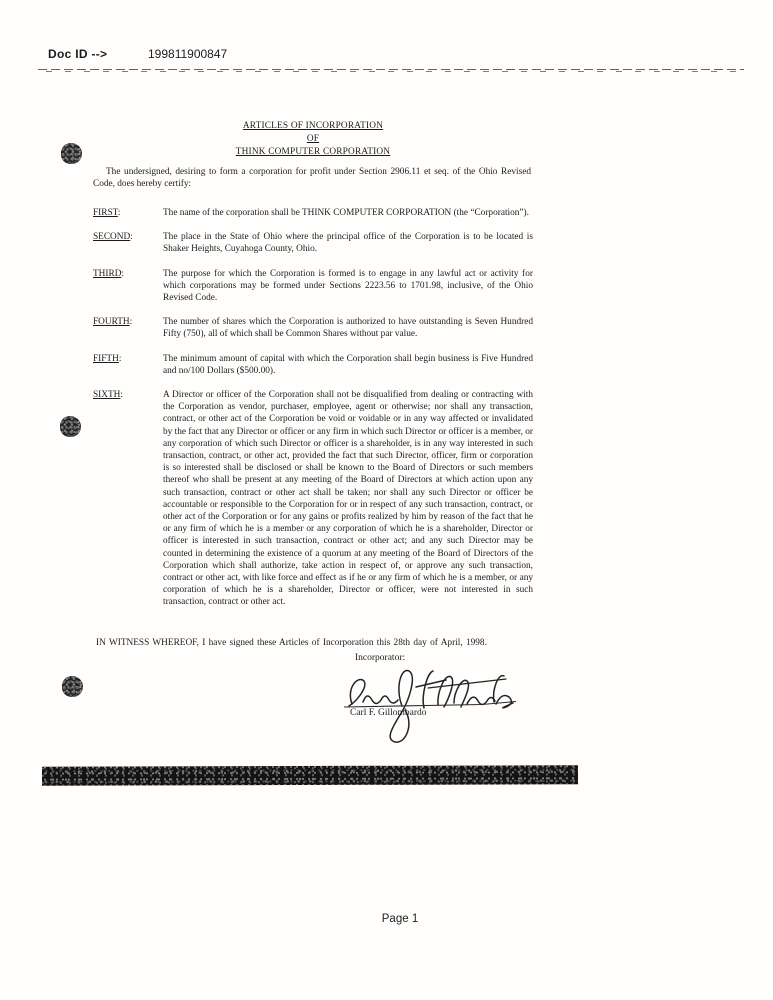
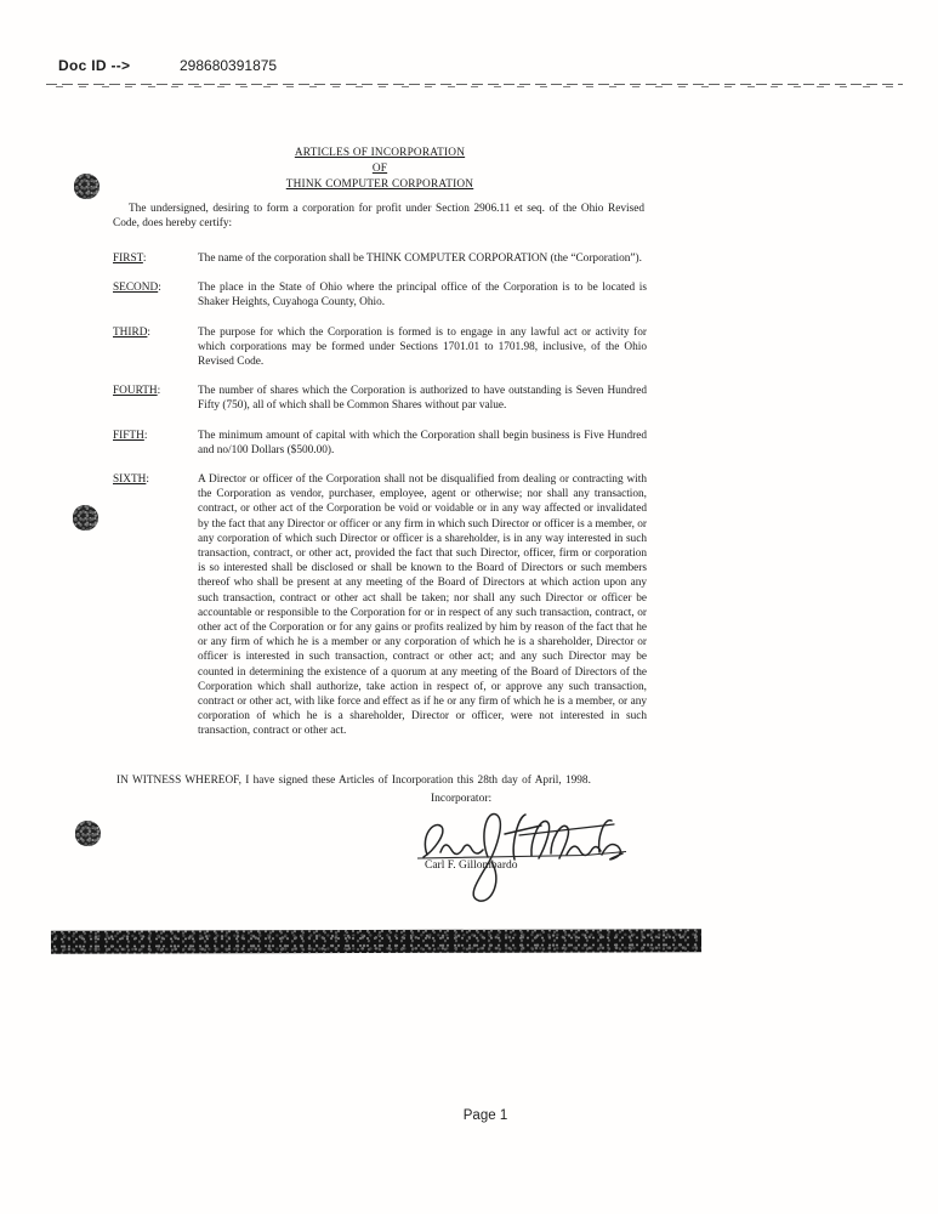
  Doc ID -->
- 199811900847
+ 298680391875
  ARTICLES OF INCORPORATION
  OF
  THINK COMPUTER CORPORATION
  The undersigned, desiring to form a corporation for profit under Section 2906.11 et seq. of the Ohio Revised Code, does hereby certify:
  FIRST:
  The name of the corporation shall be THINK COMPUTER CORPORATION (the “Corporation”).
  SECOND:
  The place in the State of Ohio where the principal office of the Corporation is to be located is Shaker Heights, Cuyahoga County, Ohio.
  THIRD:
- The purpose for which the Corporation is formed is to engage in any lawful act or activity for which corporations may be formed under Sections 2223.56 to 1701.98, inclusive, of the Ohio Revised Code.
+ The purpose for which the Corporation is formed is to engage in any lawful act or activity for which corporations may be formed under Sections 1701.01 to 1701.98, inclusive, of the Ohio Revised Code.
  FOURTH:
  The number of shares which the Corporation is authorized to have outstanding is Seven Hundred Fifty (750), all of which shall be Common Shares without par value.
  FIFTH:
  The minimum amount of capital with which the Corporation shall begin business is Five Hundred and no/100 Dollars ($500.00).
  SIXTH:
  A Director or officer of the Corporation shall not be disqualified from dealing or contracting with the Corporation as vendor, purchaser, employee, agent or otherwise; nor shall any transaction, contract, or other act of the Corporation be void or voidable or in any way affected or invalidated by the fact that any Director or officer or any firm in which such Director or officer is a member, or any corporation of which such Director or officer is a shareholder, is in any way interested in such transaction, contract, or other act, provided the fact that such Director, officer, firm or corporation is so interested shall be disclosed or shall be known to the Board of Directors or such members thereof who shall be present at any meeting of the Board of Directors at which action upon any such transaction, contract or other act shall be taken; nor shall any such Director or officer be accountable or responsible to the Corporation for or in respect of any such transaction, contract, or other act of the Corporation or for any gains or profits realized by him by reason of the fact that he or any firm of which he is a member or any corporation of which he is a shareholder, Director or officer is interested in such transaction, contract or other act; and any such Director may be counted in determining the existence of a quorum at any meeting of the Board of Directors of the Corporation which shall authorize, take action in respect of, or approve any such transaction, contract or other act, with like force and effect as if he or any firm of which he is a member, or any corporation of which he is a shareholder, Director or officer, were not interested in such transaction, contract or other act.
  IN WITNESS WHEREOF, I have signed these Articles of Incorporation this 28th day of April, 1998.
  Incorporator:
  Carl F. Gillombardo
  Page 1
